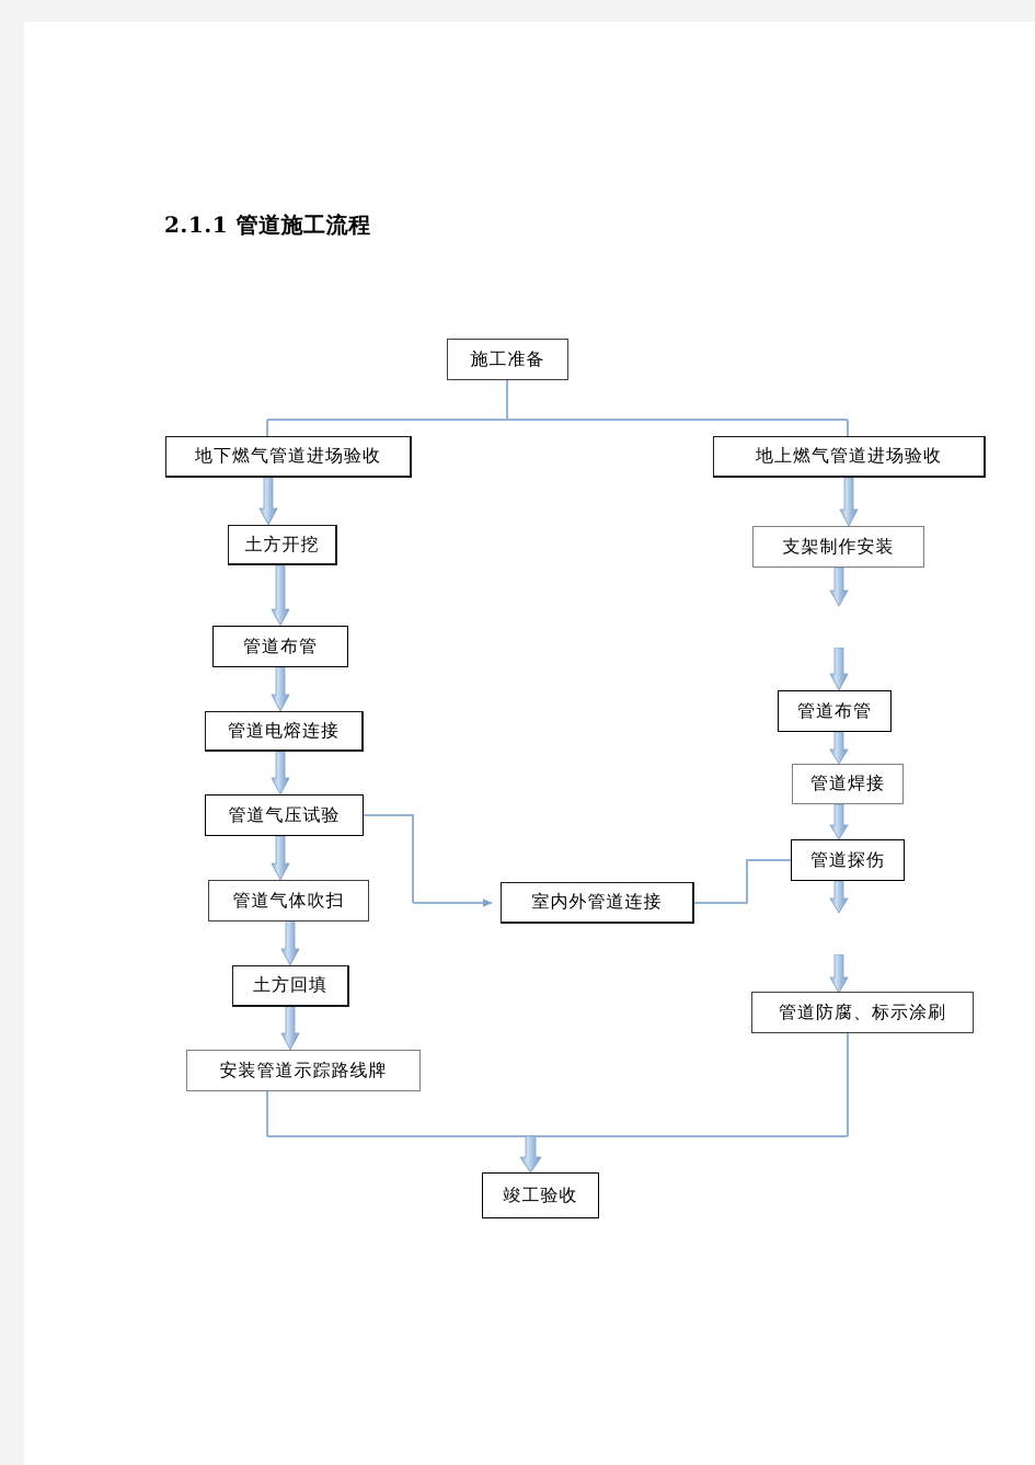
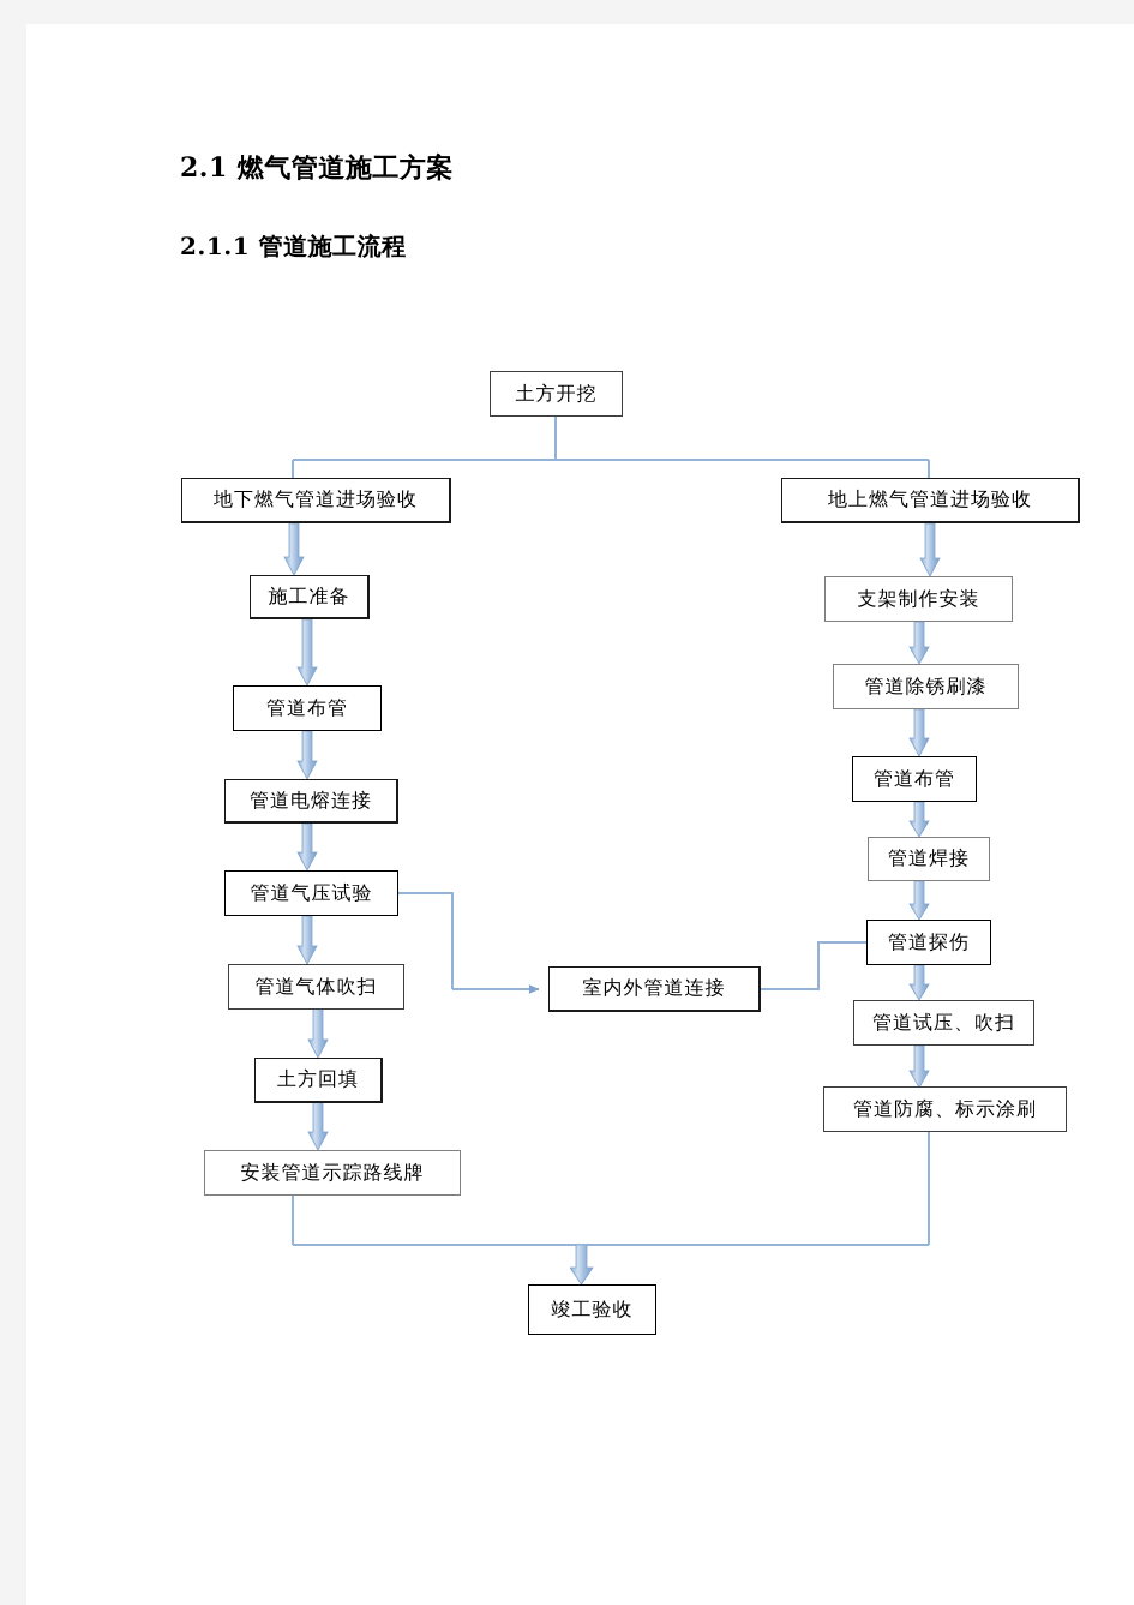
+ 2.1 燃气管道施工方案
  2.1.1 管道施工流程
- 施工准备
+ 土方开挖
  地下燃气管道进场验收
  地上燃气管道进场验收
- 土方开挖
+ 施工准备
  管道布管
  管道电熔连接
  管道气压试验
  管道气体吹扫
  土方回填
  安装管道示踪路线牌
  支架制作安装
+ 管道除锈刷漆
  管道布管
  管道焊接
  管道探伤
+ 管道试压、吹扫
  管道防腐、标示涂刷
  室内外管道连接
  竣工验收
